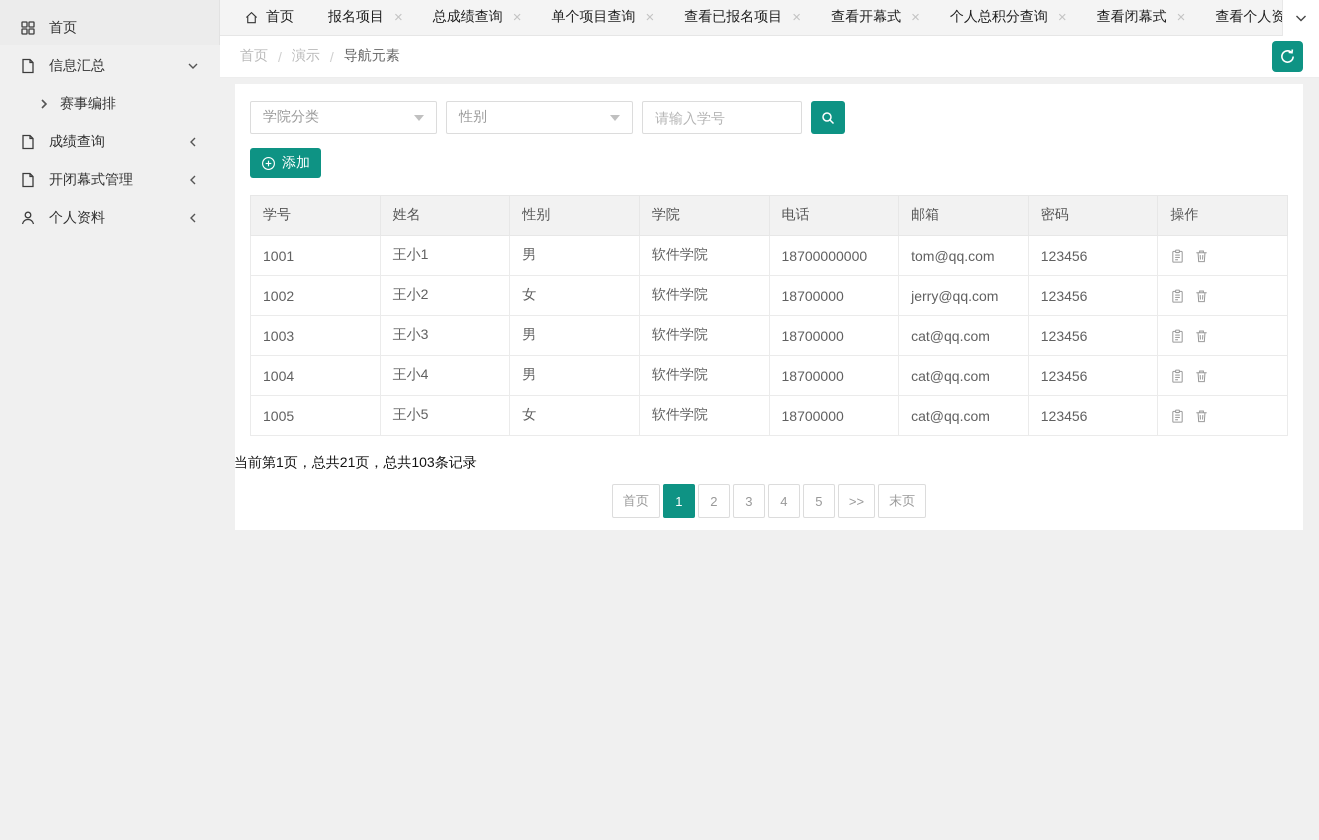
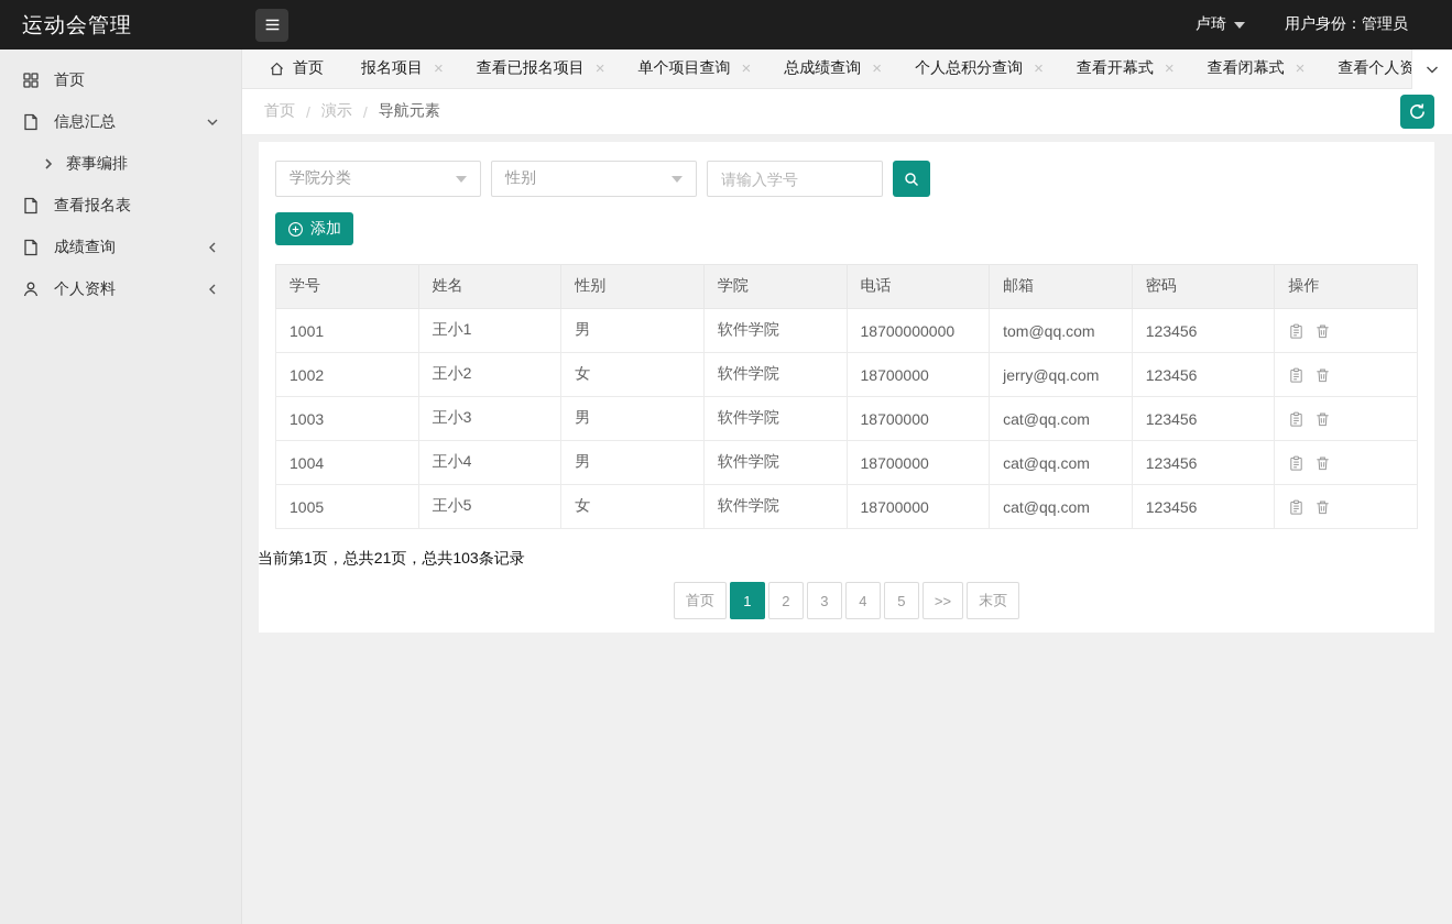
+ 运动会管理
+ 卢琦
+ 用户身份：管理员
  首页
  信息汇总
  赛事编排
+ 查看报名表
  成绩查询
- 开闭幕式管理
  个人资料
  首页
  报名项目
  ×
- 总成绩查询
+ 查看已报名项目
  ×
  单个项目查询
  ×
- 查看已报名项目
+ 总成绩查询
  ×
- 查看开幕式
+ 个人总积分查询
  ×
- 个人总积分查询
+ 查看开幕式
  ×
  查看闭幕式
  ×
  查看个人资
  首页
  /
  演示
  /
  导航元素
  学院分类
  性别
  请输入学号
  添加
  学号	姓名	性别	学院	电话	邮箱	密码	操作
  1001	王小1	男	软件学院	18700000000	tom@qq.com	123456
  1002	王小2	女	软件学院	18700000	jerry@qq.com	123456
  1003	王小3	男	软件学院	18700000	cat@qq.com	123456
  1004	王小4	男	软件学院	18700000	cat@qq.com	123456
  1005	王小5	女	软件学院	18700000	cat@qq.com	123456
  当前第1页，总共21页，总共103条记录
  首页
  1
  2
  3
  4
  5
  >>
  末页
